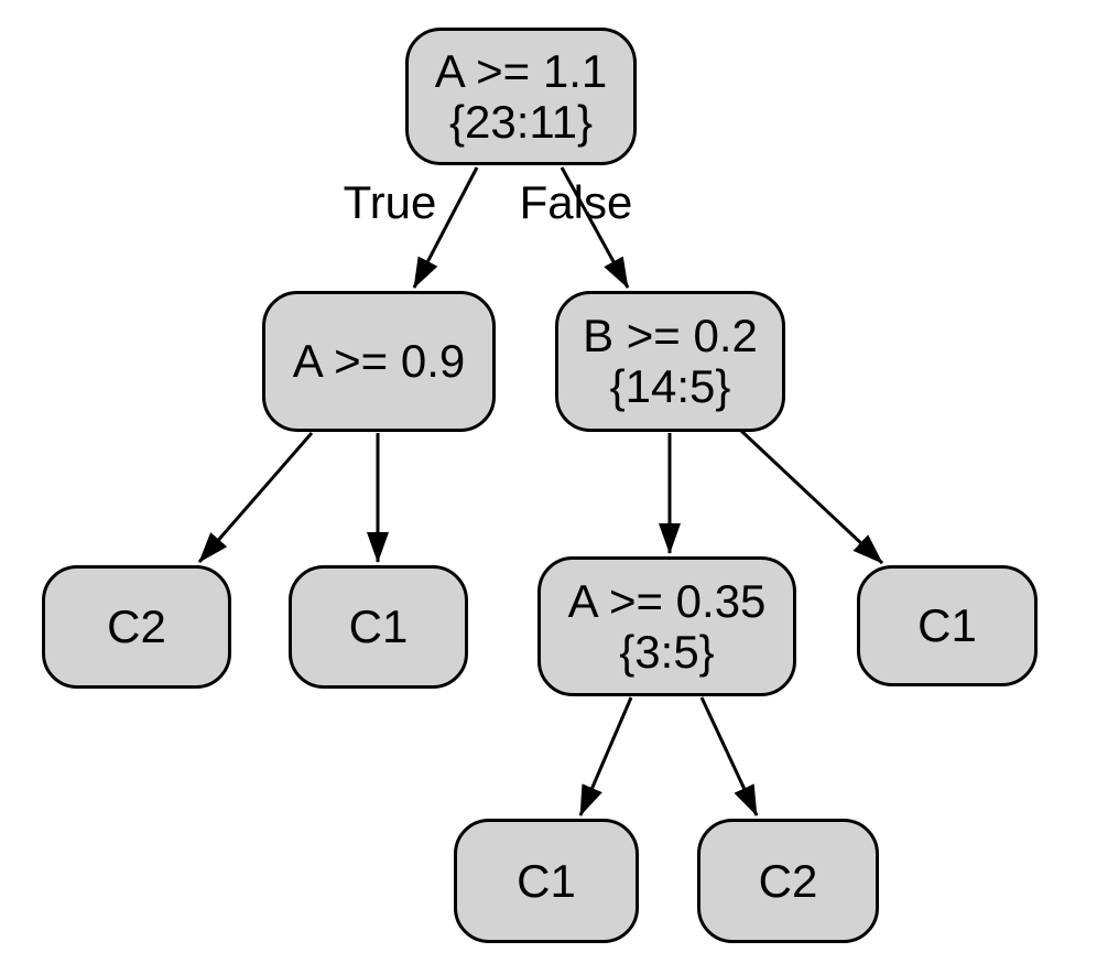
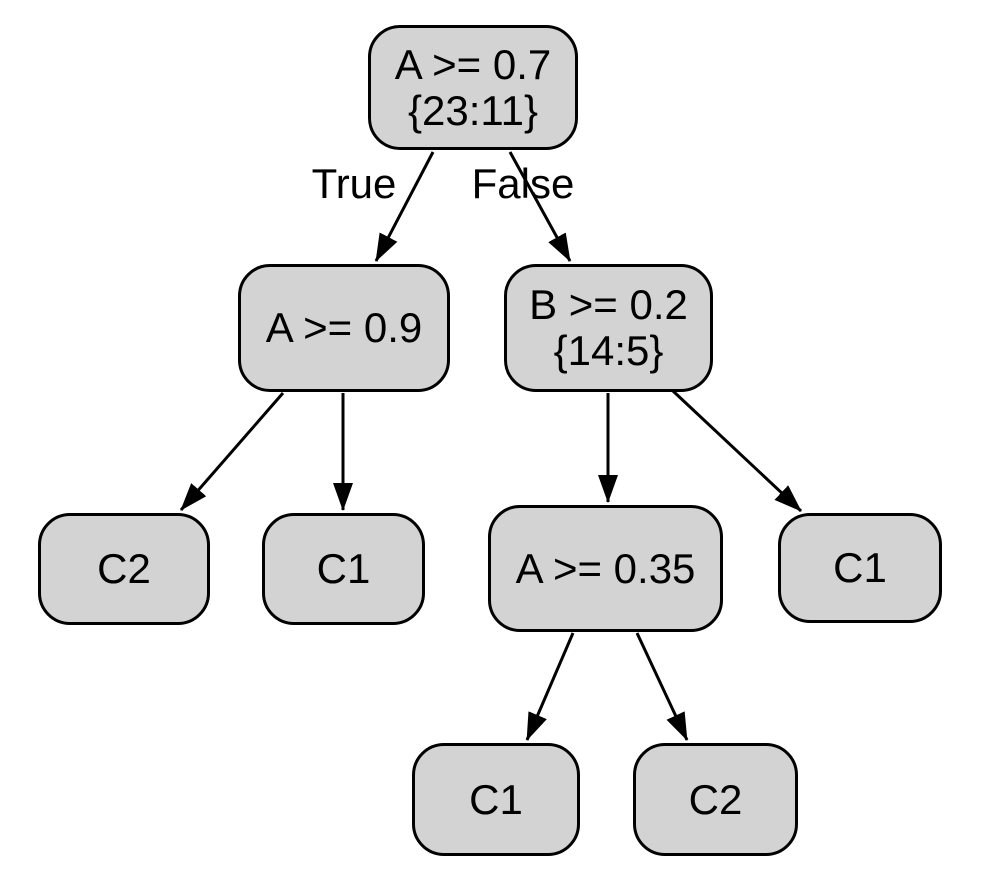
- A >= 1.1
+ A >= 0.7
  {23:11}
  A >= 0.9
  B >= 0.2
  {14:5}
  C2
  C1
  A >= 0.35
- {3:5}
  C1
  C1
  C2
  True
  False
